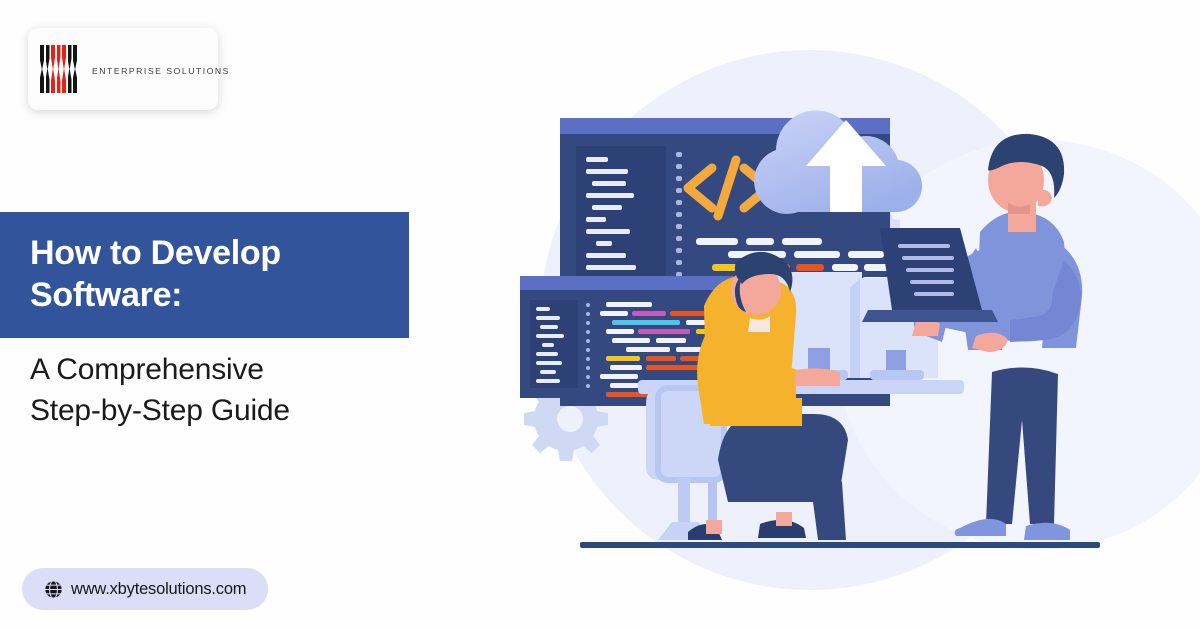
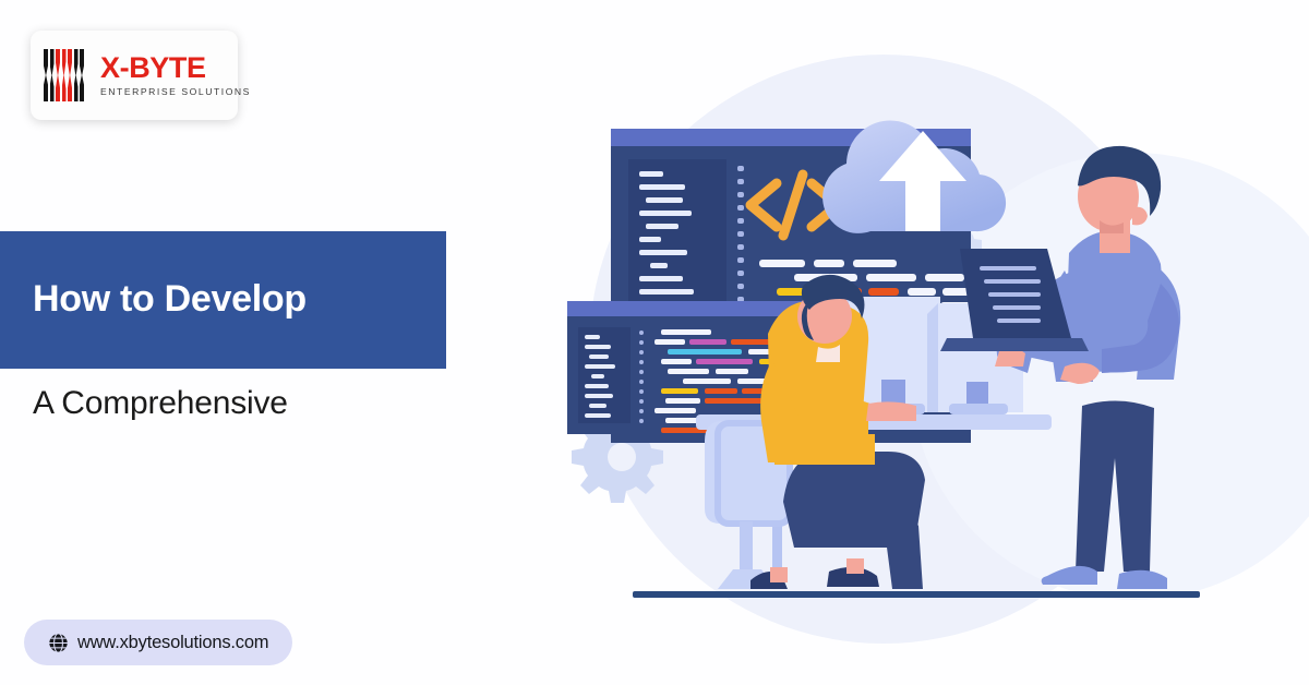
+ X-BYTE
  ENTERPRISE SOLUTIONS
  How to Develop
- Software:
  A Comprehensive
- Step-by-Step Guide
  www.xbytesolutions.com
